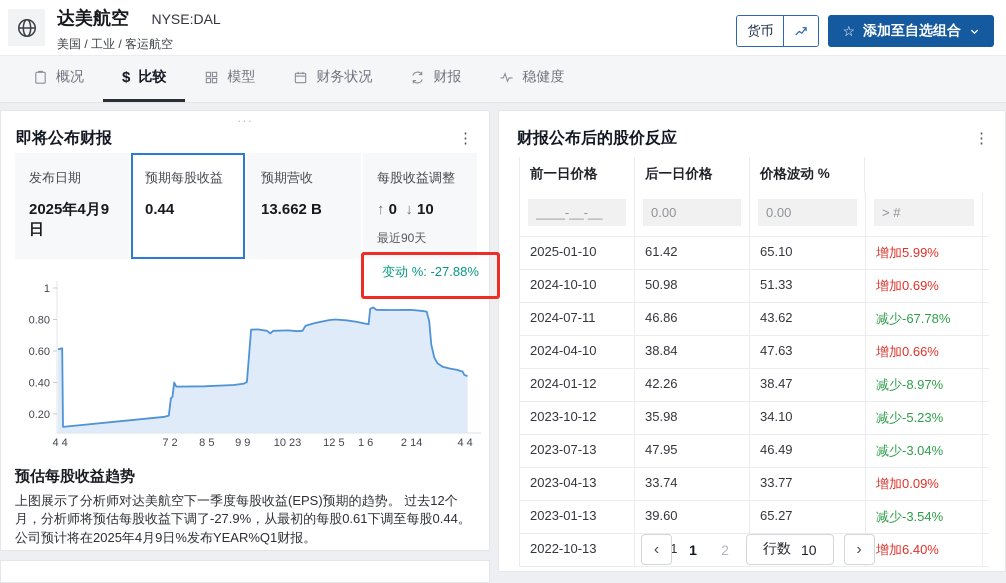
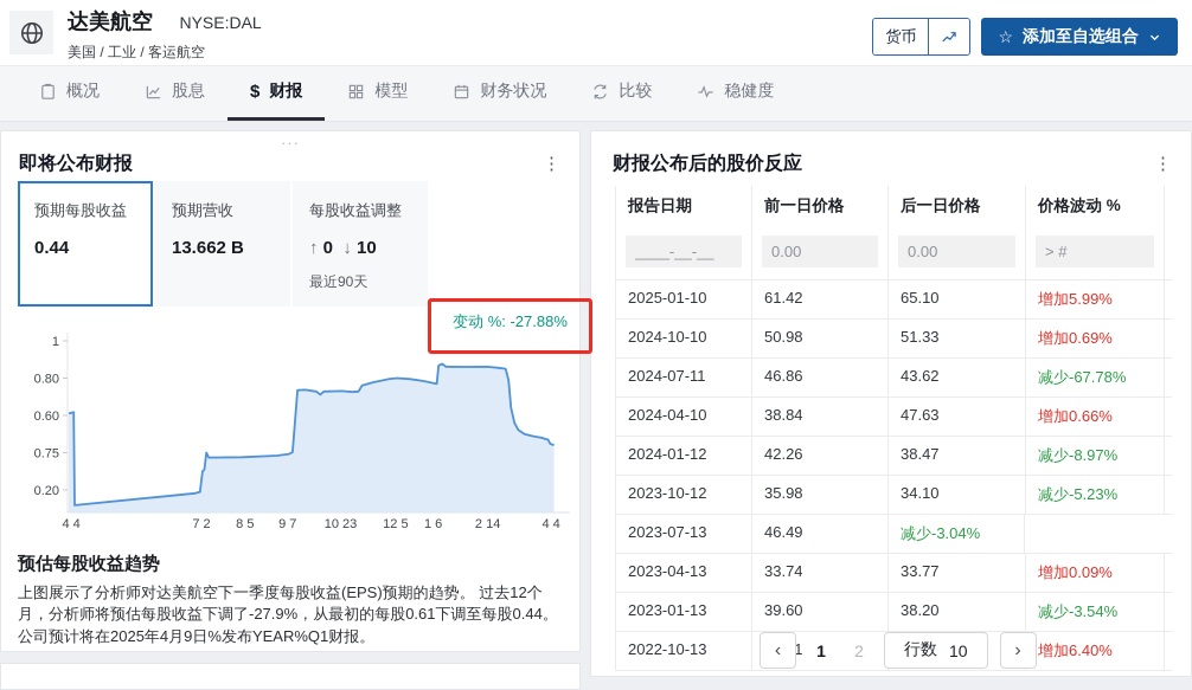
  达美航空 NYSE:DAL
  美国 / 工业 / 客运航空
  货币
  ☆
  添加至自选组合
  概况
+ 股息
  $
- 比较
+ 财报
  模型
  财务状况
- 财报
+ 比较
  稳健度
  ···
  即将公布财报
  ⋮
- 发布日期
- 2025年4月9日
  预期每股收益
  0.44
  预期营收
  13.662 B
  每股收益调整
  ↑ 0 ↓ 10
  最近90天
  1
  0.80
  0.60
- 0.40
+ 0.75
  0.20
  4 4
  7 2
  8 5
- 9 9
+ 9 7
  10 23
  12 5
  1 6
  2 14
  4 4
  预估每股收益趋势
  上图展示了分析师对达美航空下一季度每股收益(EPS)预期的趋势。 过去12个月，分析师将预估每股收益下调了-27.9%，从最初的每股0.61下调至每股0.44。 公司预计将在2025年4月9日%发布YEAR%Q1财报。
  变动 %: -27.88%
  财报公布后的股价反应
  ⋮
+ 报告日期
  前一日价格
  后一日价格
  价格波动 %
  ____-__-__
  0.00
  0.00
  > #
  2025-01-10
  61.42
  65.10
  增加5.99%
  2024-10-10
  50.98
  51.33
  增加0.69%
  2024-07-11
  46.86
  43.62
  减少-67.78%
  2024-04-10
  38.84
  47.63
  增加0.66%
  2024-01-12
  42.26
  38.47
  减少-8.97%
  2023-10-12
  35.98
  34.10
  减少-5.23%
  2023-07-13
- 47.95
  46.49
  减少-3.04%
  2023-04-13
  33.74
  33.77
  增加0.09%
  2023-01-13
  39.60
- 65.27
+ 38.20
  减少-3.54%
  2022-10-13
  增加6.40%
  ‹
  1
  2
  行数
  10
  ›
